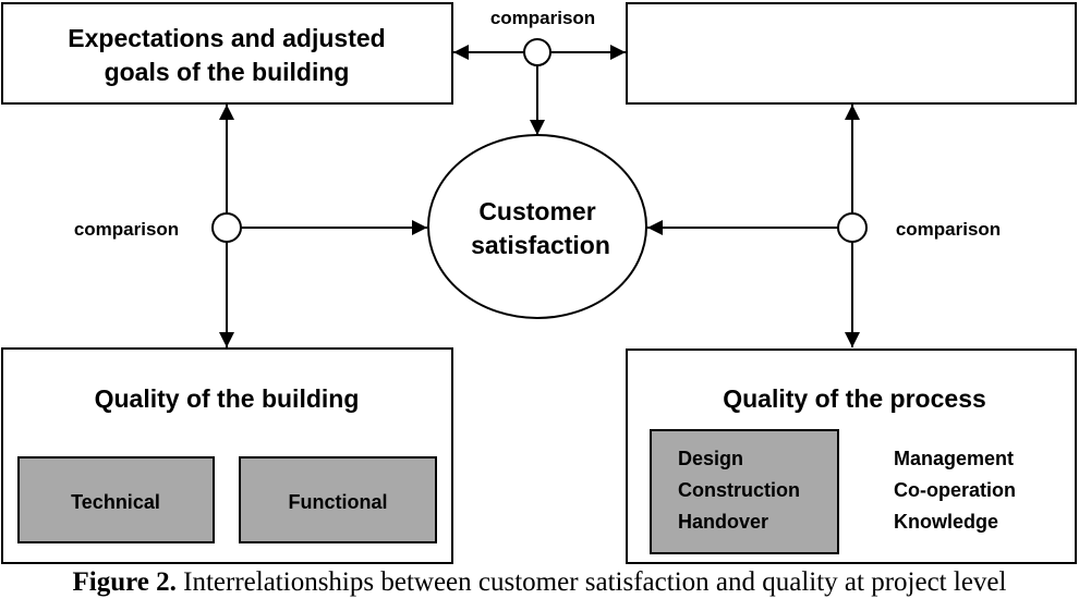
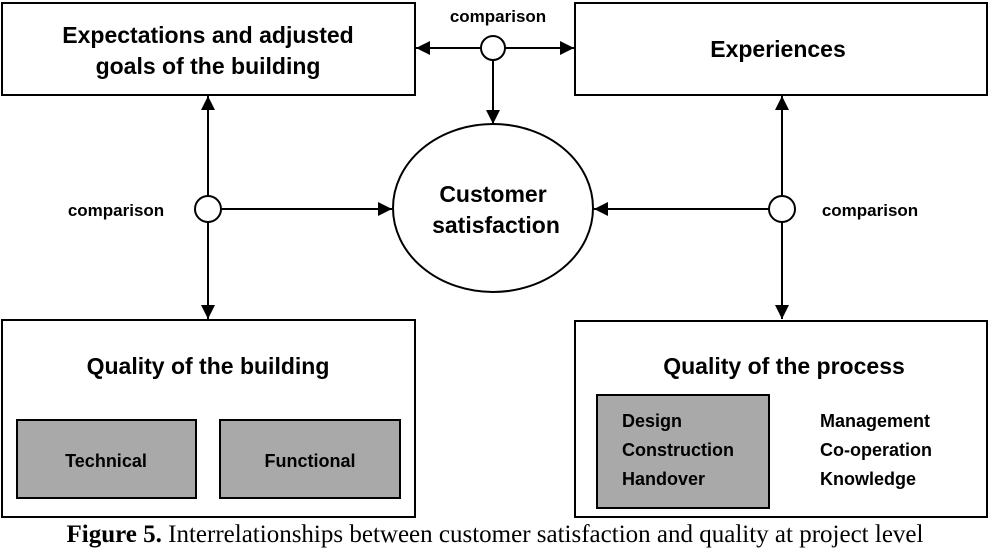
  Expectations and adjusted
  goals of the building
+ Experiences
  comparison
  Customer
  satisfaction
  comparison
  comparison
  Quality of the building
  Technical
  Functional
  Quality of the process
  Design
  Construction
  Handover
  Management
  Co-operation
  Knowledge
- Figure 2. Interrelationships between customer satisfaction and quality at project level
+ Figure 5. Interrelationships between customer satisfaction and quality at project level
